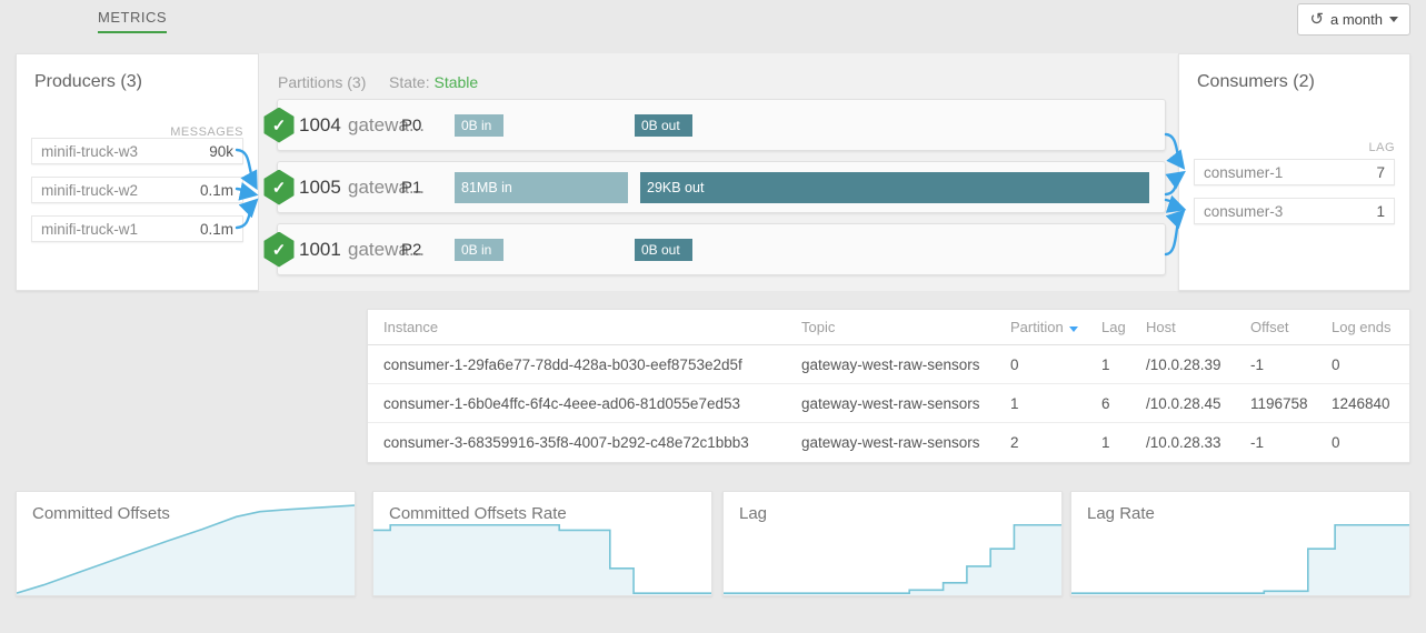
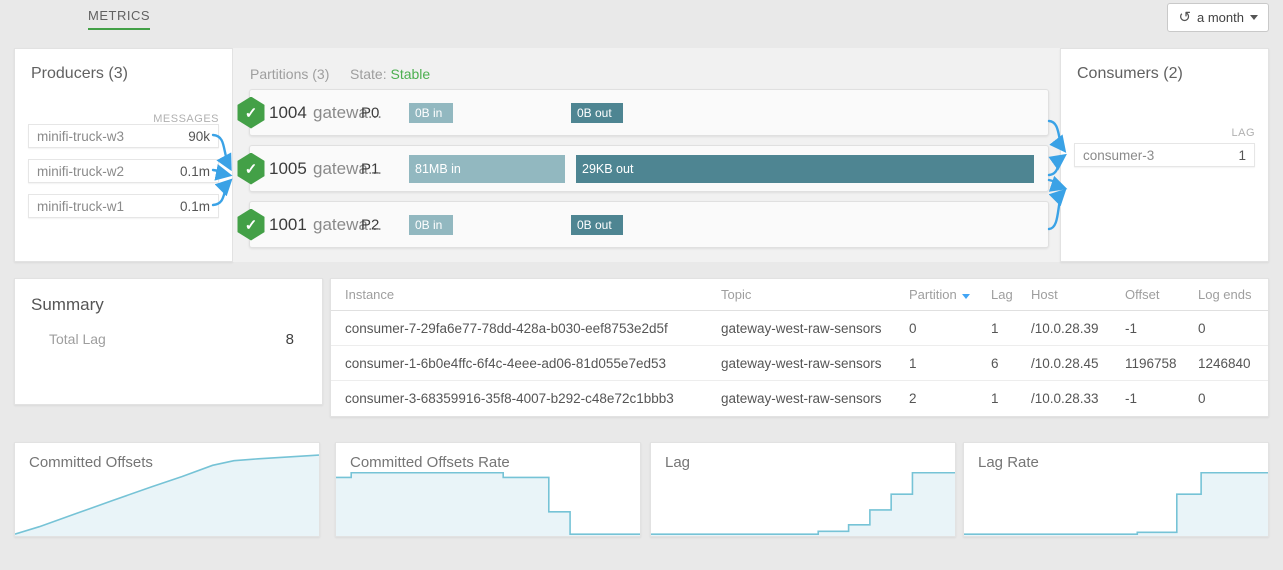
  METRICS
  ↺
  a month
  Producers (3)
  MESSAGES
  minifi-truck-w3
  90k
  minifi-truck-w2
  0.1m
  minifi-truck-w1
  0.1m
  Partitions (3)
  State: Stable
  ✓
  1004
  gatewa...
  P0
  0B in
  0B out
  ✓
  1005
  gatewa...
  P1
  81MB in
  29KB out
  ✓
  1001
  gatewa...
  P2
  0B in
  0B out
  Consumers (2)
  LAG
- consumer-1
- 7
  consumer-3
  1
+ Summary
+ Total Lag
+ 8
  Instance
  Topic
  Partition
  Lag
  Host
  Offset
  Log ends
- consumer-1-29fa6e77-78dd-428a-b030-eef8753e2d5f
+ consumer-7-29fa6e77-78dd-428a-b030-eef8753e2d5f
  gateway-west-raw-sensors
  0
  1
  /10.0.28.39
  -1
  0
  consumer-1-6b0e4ffc-6f4c-4eee-ad06-81d055e7ed53
  gateway-west-raw-sensors
  1
  6
  /10.0.28.45
  1196758
  1246840
  consumer-3-68359916-35f8-4007-b292-c48e72c1bbb3
  gateway-west-raw-sensors
  2
  1
  /10.0.28.33
  -1
  0
  Committed Offsets
  Committed Offsets Rate
  Lag
  Lag Rate
